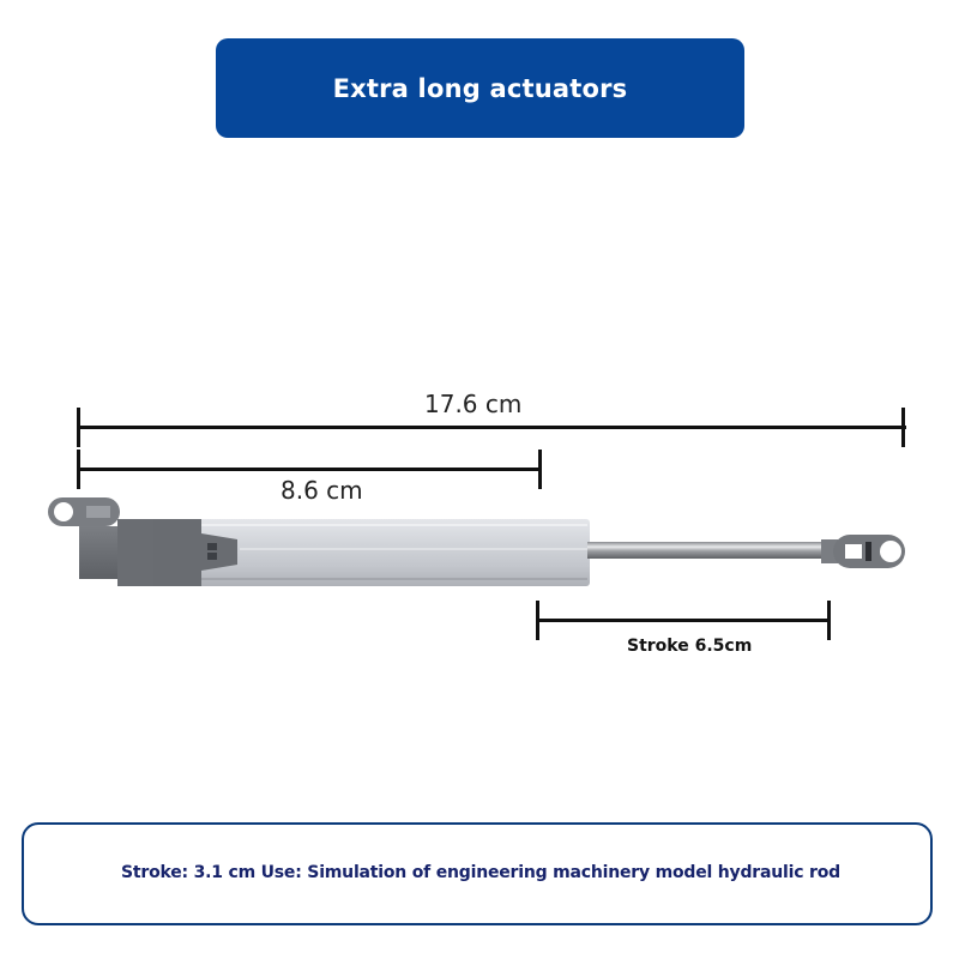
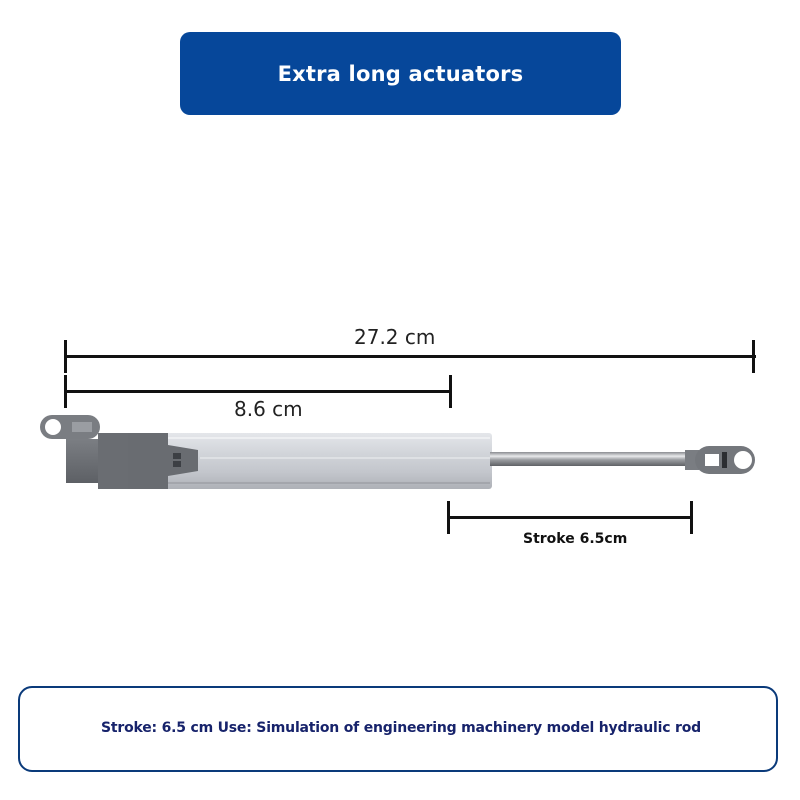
  Extra long actuators
- 17.6 cm
+ 27.2 cm
  8.6 cm
  Stroke 6.5cm
- Stroke: 3.1 cm Use: Simulation of engineering machinery model hydraulic rod
+ Stroke: 6.5 cm Use: Simulation of engineering machinery model hydraulic rod
